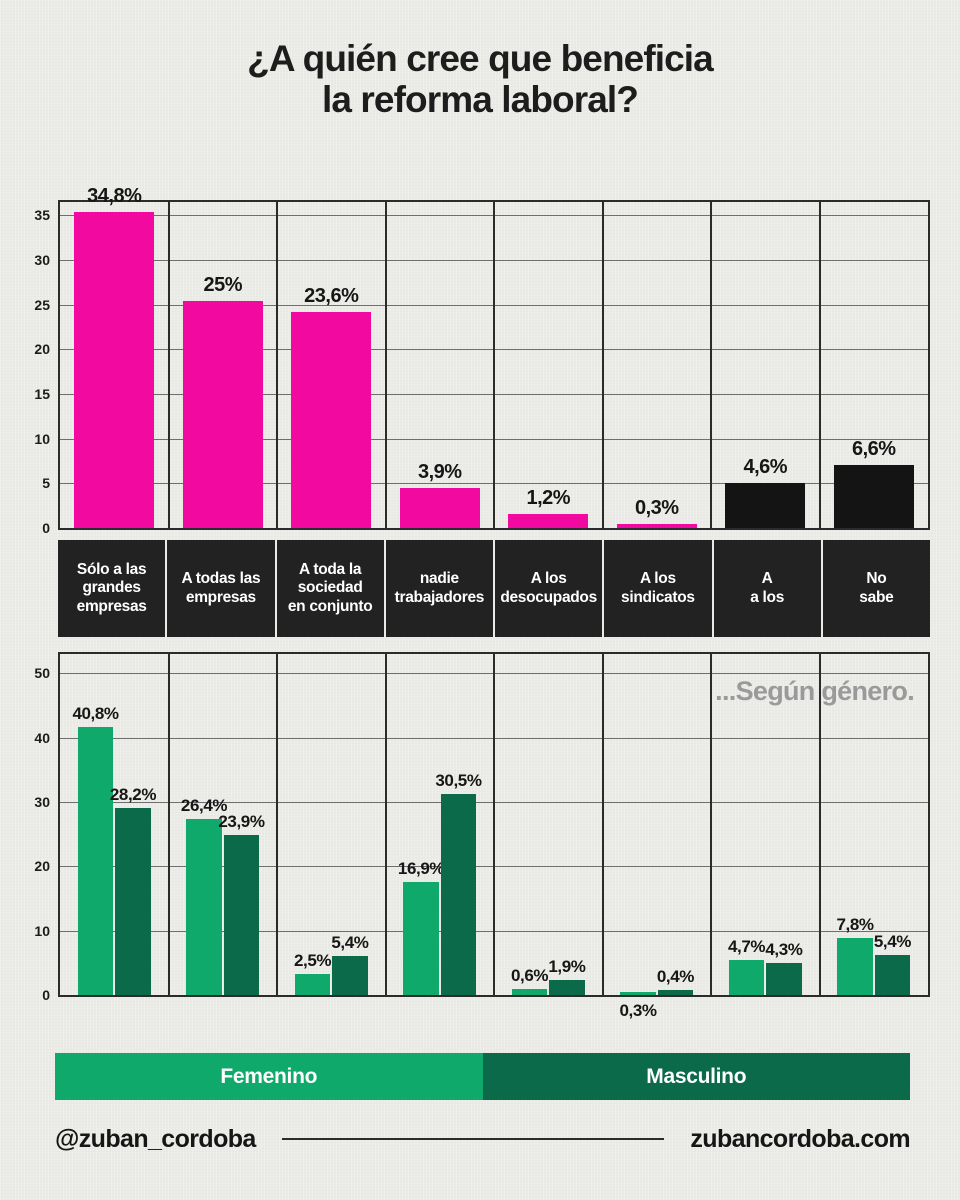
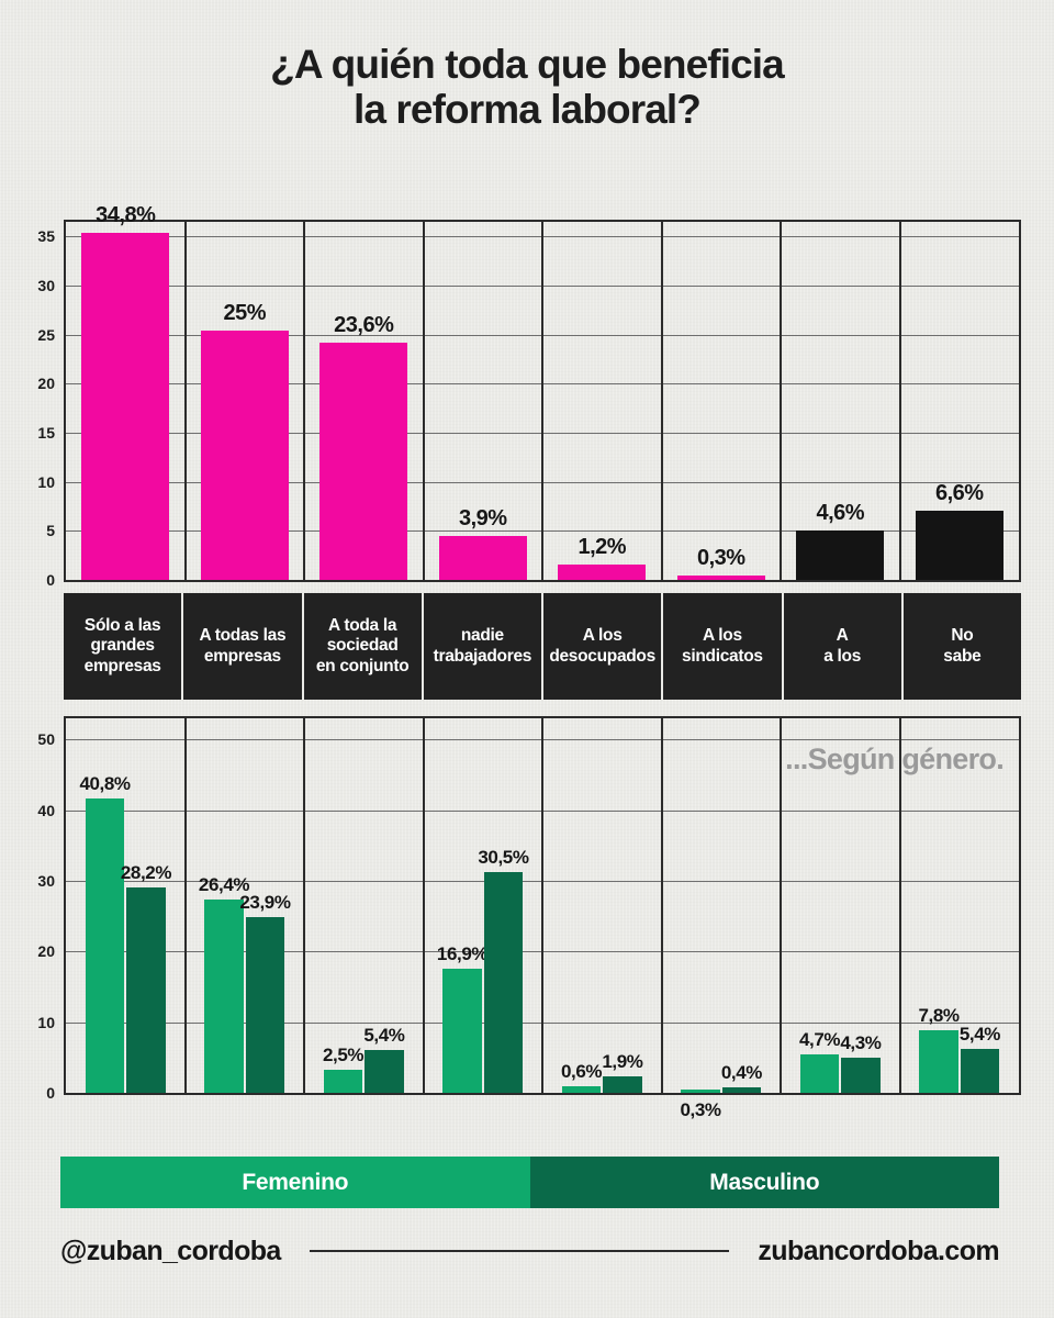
- ¿A quién cree que beneficia
+ ¿A quién toda que beneficia
  la reforma laboral?
  0
  5
  10
  15
  20
  25
  30
  35
  34,8%
  25%
  23,6%
  3,9%
  1,2%
  0,3%
  4,6%
  6,6%
  Sólo a las
  grandes
  empresas
  A todas las
  empresas
  A toda la
  sociedad
  en conjunto
  nadie
  trabajadores
  A los
  desocupados
  A los
  sindicatos
  A
  a los
  No
  sabe
  ...Según género.
  0
  10
  20
  30
  40
  50
  40,8%
  28,2%
  26,4%
  23,9%
  2,5%
  5,4%
  16,9%
  30,5%
  0,6%
  1,9%
  0,3%
  0,4%
  4,7%
  4,3%
  7,8%
  5,4%
  Femenino
  Masculino
  @zuban_cordoba
  zubancordoba.com
